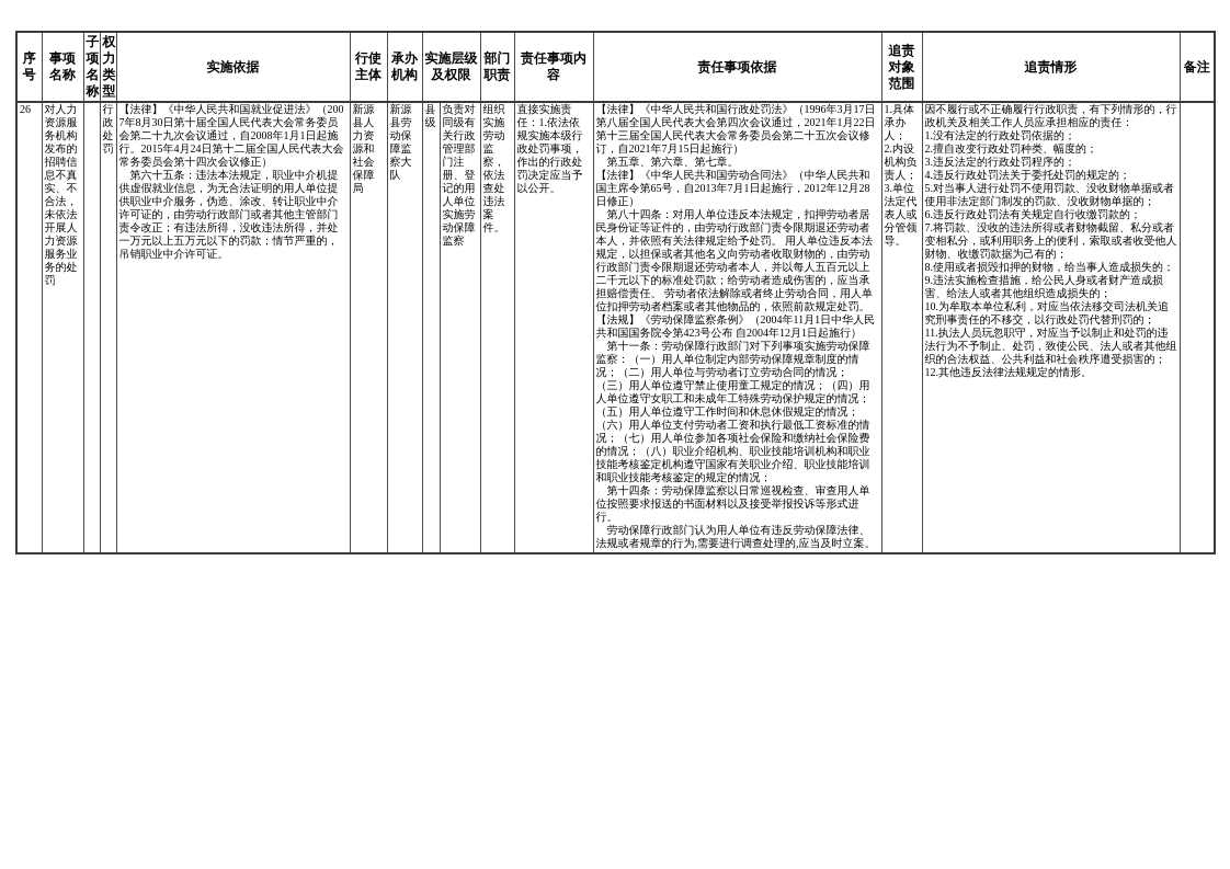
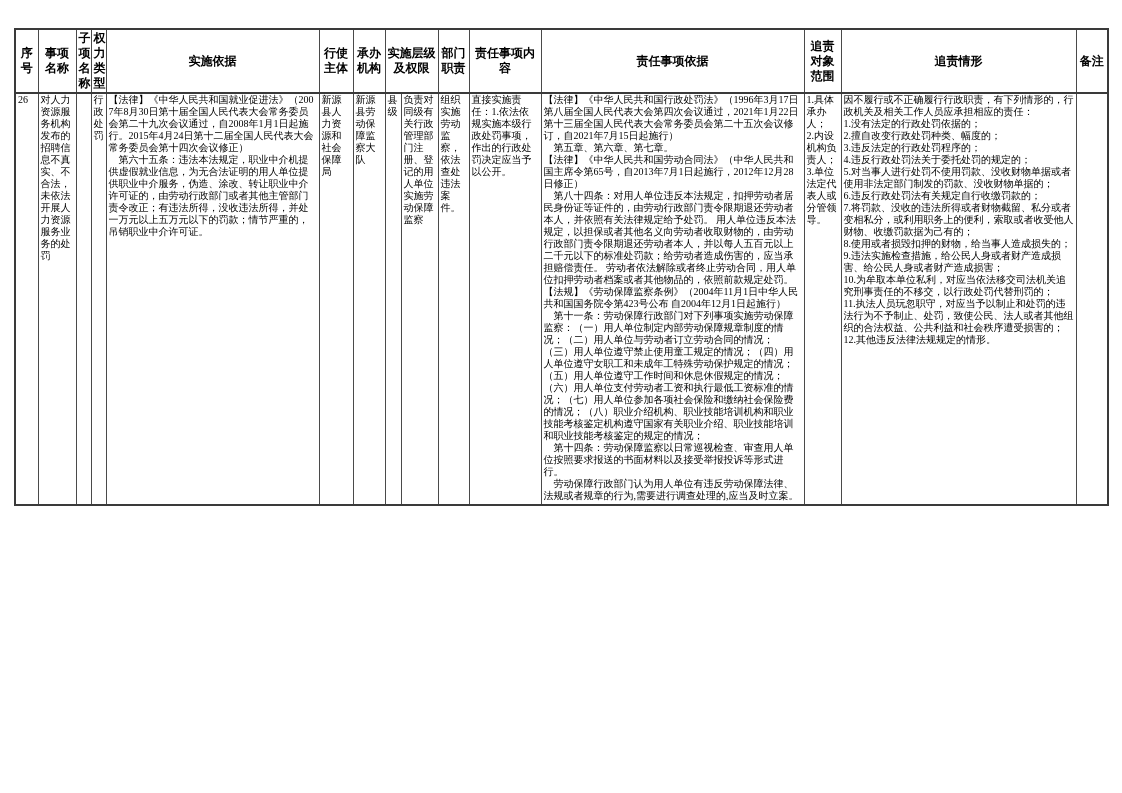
  序号	事项名称	子项名称	权力类型	实施依据	行使主体	承办机构	实施层级及权限	部门职责	责任事项内容	责任事项依据	追责对象范围	追责情形	备注
- 26	对人力资源服务机构发布的招聘信息不真实、不合法，未依法开展人力资源服务业务的处罚		行政处罚	【法律】《中华人民共和国就业促进法》（2007年8月30日第十届全国人民代表大会常务委员会第二十九次会议通过，自2008年1月1日起施行。2015年4月24日第十二届全国人民代表大会常务委员会第十四次会议修正） 第六十五条：违法本法规定，职业中介机提供虚假就业信息，为无合法证明的用人单位提供职业中介服务，伪造、涂改、转让职业中介许可证的，由劳动行政部门或者其他主管部门责令改正；有违法所得，没收违法所得，并处一万元以上五万元以下的罚款；情节严重的，吊销职业中介许可证。	新源县人力资源和社会保障局	新源县劳动保障监察大队	县级	负责对同级有关行政管理部门注册、登记的用人单位实施劳动保障监察	组织实施劳动监察，依法查处违法案件。	直接实施责任：1.依法依规实施本级行政处罚事项，作出的行政处罚决定应当予以公开。	【法律】《中华人民共和国行政处罚法》（1996年3月17日第八届全国人民代表大会第四次会议通过，2021年1月22日第十三届全国人民代表大会常务委员会第二十五次会议修订，自2021年7月15日起施行） 第五章、第六章、第七章。 【法律】《中华人民共和国劳动合同法》（中华人民共和国主席令第65号，自2013年7月1日起施行，2012年12月28日修正） 第八十四条：对用人单位违反本法规定，扣押劳动者居民身份证等证件的，由劳动行政部门责令限期退还劳动者本人，并依照有关法律规定给予处罚。 用人单位违反本法规定，以担保或者其他名义向劳动者收取财物的，由劳动行政部门责令限期退还劳动者本人，并以每人五百元以上二千元以下的标准处罚款；给劳动者造成伤害的，应当承担赔偿责任。 劳动者依法解除或者终止劳动合同，用人单位扣押劳动者档案或者其他物品的，依照前款规定处罚。 【法规】《劳动保障监察条例》（2004年11月1日中华人民共和国国务院令第423号公布 自2004年12月1日起施行） 第十一条：劳动保障行政部门对下列事项实施劳动保障监察：（一）用人单位制定内部劳动保障规章制度的情况；（二）用人单位与劳动者订立劳动合同的情况；（三）用人单位遵守禁止使用童工规定的情况；（四）用人单位遵守女职工和未成年工特殊劳动保护规定的情况；（五）用人单位遵守工作时间和休息休假规定的情况；（六）用人单位支付劳动者工资和执行最低工资标准的情况；（七）用人单位参加各项社会保险和缴纳社会保险费的情况；（八）职业介绍机构、职业技能培训机构和职业技能考核鉴定机构遵守国家有关职业介绍、职业技能培训和职业技能考核鉴定的规定的情况； 第十四条：劳动保障监察以日常巡视检查、审查用人单位按照要求报送的书面材料以及接受举报投诉等形式进行。 劳动保障行政部门认为用人单位有违反劳动保障法律、法规或者规章的行为,需要进行调查处理的,应当及时立案。	1.具体承办人； 2.内设机构负责人； 3.单位法定代表人或分管领导。	因不履行或不正确履行行政职责，有下列情形的，行政机关及相关工作人员应承担相应的责任： 1.没有法定的行政处罚依据的； 2.擅自改变行政处罚种类、幅度的； 3.违反法定的行政处罚程序的； 4.违反行政处罚法关于委托处罚的规定的； 5.对当事人进行处罚不使用罚款、没收财物单据或者使用非法定部门制发的罚款、没收财物单据的； 6.违反行政处罚法有关规定自行收缴罚款的； 7.将罚款、没收的违法所得或者财物截留、私分或者变相私分，或利用职务上的便利，索取或者收受他人财物、收缴罚款据为己有的； 8.使用或者损毁扣押的财物，给当事人造成损失的； 9.违法实施检查措施，给公民人身或者财产造成损害、给法人或者其他组织造成损失的； 10.为牟取本单位私利，对应当依法移交司法机关追究刑事责任的不移交，以行政处罚代替刑罚的； 11.执法人员玩忽职守，对应当予以制止和处罚的违法行为不予制止、处罚，致使公民、法人或者其他组织的合法权益、公共利益和社会秩序遭受损害的； 12.其他违反法律法规规定的情形。
+ 26	对人力资源服务机构发布的招聘信息不真实、不合法，未依法开展人力资源服务业务的处罚		行政处罚	【法律】《中华人民共和国就业促进法》（2007年8月30日第十届全国人民代表大会常务委员会第二十九次会议通过，自2008年1月1日起施行。2015年4月24日第十二届全国人民代表大会常务委员会第十四次会议修正） 第六十五条：违法本法规定，职业中介机提供虚假就业信息，为无合法证明的用人单位提供职业中介服务，伪造、涂改、转让职业中介许可证的，由劳动行政部门或者其他主管部门责令改正；有违法所得，没收违法所得，并处一万元以上五万元以下的罚款；情节严重的，吊销职业中介许可证。	新源县人力资源和社会保障局	新源县劳动保障监察大队	县级	负责对同级有关行政管理部门注册、登记的用人单位实施劳动保障监察	组织实施劳动监察，依法查处违法案件。	直接实施责任：1.依法依规实施本级行政处罚事项，作出的行政处罚决定应当予以公开。	【法律】《中华人民共和国行政处罚法》（1996年3月17日第八届全国人民代表大会第四次会议通过，2021年1月22日第十三届全国人民代表大会常务委员会第二十五次会议修订，自2021年7月15日起施行） 第五章、第六章、第七章。 【法律】《中华人民共和国劳动合同法》（中华人民共和国主席令第65号，自2013年7月1日起施行，2012年12月28日修正） 第八十四条：对用人单位违反本法规定，扣押劳动者居民身份证等证件的，由劳动行政部门责令限期退还劳动者本人，并依照有关法律规定给予处罚。 用人单位违反本法规定，以担保或者其他名义向劳动者收取财物的，由劳动行政部门责令限期退还劳动者本人，并以每人五百元以上二千元以下的标准处罚款；给劳动者造成伤害的，应当承担赔偿责任。 劳动者依法解除或者终止劳动合同，用人单位扣押劳动者档案或者其他物品的，依照前款规定处罚。 【法规】《劳动保障监察条例》（2004年11月1日中华人民共和国国务院令第423号公布 自2004年12月1日起施行） 第十一条：劳动保障行政部门对下列事项实施劳动保障监察：（一）用人单位制定内部劳动保障规章制度的情况；（二）用人单位与劳动者订立劳动合同的情况；（三）用人单位遵守禁止使用童工规定的情况；（四）用人单位遵守女职工和未成年工特殊劳动保护规定的情况；（五）用人单位遵守工作时间和休息休假规定的情况；（六）用人单位支付劳动者工资和执行最低工资标准的情况；（七）用人单位参加各项社会保险和缴纳社会保险费的情况；（八）职业介绍机构、职业技能培训机构和职业技能考核鉴定机构遵守国家有关职业介绍、职业技能培训和职业技能考核鉴定的规定的情况； 第十四条：劳动保障监察以日常巡视检查、审查用人单位按照要求报送的书面材料以及接受举报投诉等形式进行。 劳动保障行政部门认为用人单位有违反劳动保障法律、法规或者规章的行为,需要进行调查处理的,应当及时立案。	1.具体承办人； 2.内设机构负责人； 3.单位法定代表人或分管领导。	因不履行或不正确履行行政职责，有下列情形的，行政机关及相关工作人员应承担相应的责任： 1.没有法定的行政处罚依据的； 2.擅自改变行政处罚种类、幅度的； 3.违反法定的行政处罚程序的； 4.违反行政处罚法关于委托处罚的规定的； 5.对当事人进行处罚不使用罚款、没收财物单据或者使用非法定部门制发的罚款、没收财物单据的； 6.违反行政处罚法有关规定自行收缴罚款的； 7.将罚款、没收的违法所得或者财物截留、私分或者变相私分，或利用职务上的便利，索取或者收受他人财物、收缴罚款据为己有的； 8.使用或者损毁扣押的财物，给当事人造成损失的； 9.违法实施检查措施，给公民人身或者财产造成损害、给公民人身或者财产造成损害； 10.为牟取本单位私利，对应当依法移交司法机关追究刑事责任的不移交，以行政处罚代替刑罚的； 11.执法人员玩忽职守，对应当予以制止和处罚的违法行为不予制止、处罚，致使公民、法人或者其他组织的合法权益、公共利益和社会秩序遭受损害的； 12.其他违反法律法规规定的情形。
